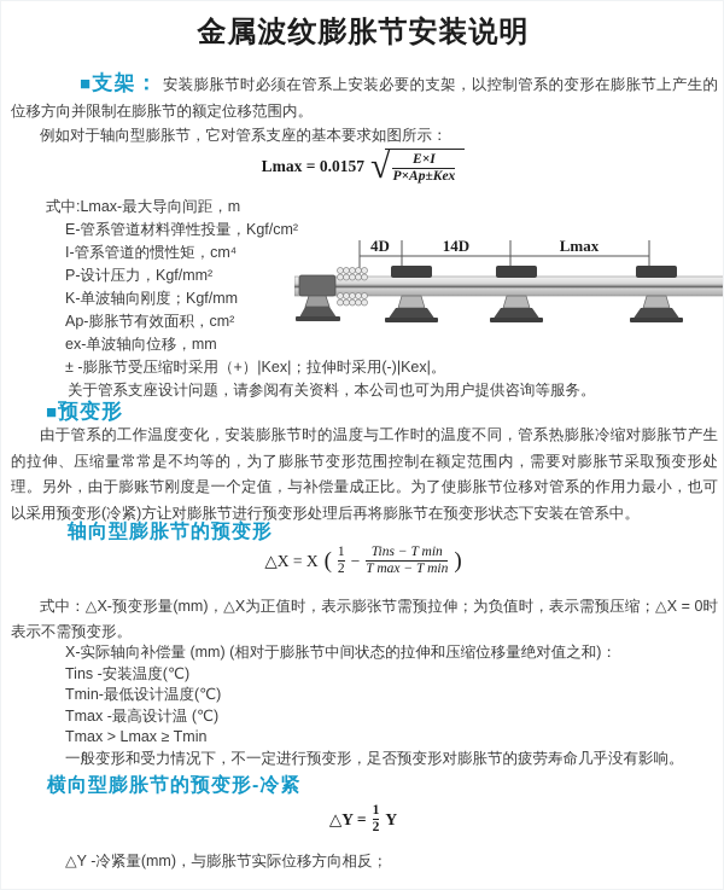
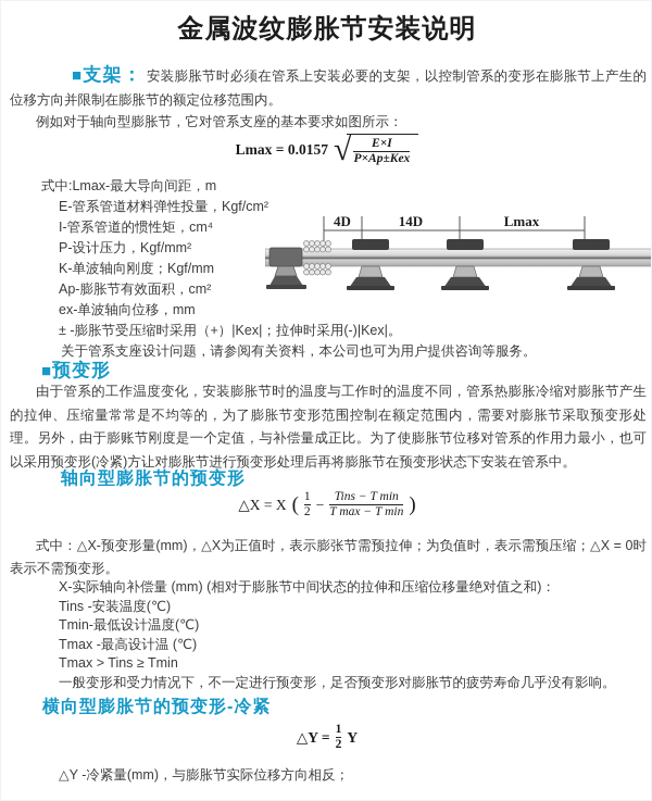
  金属波纹膨胀节安装说明
  ■支架： 安装膨胀节时必须在管系上安装必要的支架，以控制管系的变形在膨胀节上产生的位移方向并限制在膨胀节的额定位移范围内。
  例如对于轴向型膨胀节，它对管系支座的基本要求如图所示：
  Lmax = 0.0157
  √
  E×I
  P×Ap±Kex
  式中:Lmax-最大导向间距，m
  E-管系管道材料弹性投量，Kgf/cm²
  I-管系管道的惯性矩，cm⁴
  P-设计压力，Kgf/mm²
  K-单波轴向刚度；Kgf/mm
  Ap-膨胀节有效面积，cm²
  ex-单波轴向位移，mm
  ± -膨胀节受压缩时采用（+）|Kex|；拉伸时采用(-)|Kex|。
  关于管系支座设计问题，请参阅有关资料，本公司也可为用户提供咨询等服务。
  4D
  14D
  Lmax
  ■预变形
  由于管系的工作温度变化，安装膨胀节时的温度与工作时的温度不同，管系热膨胀冷缩对膨胀节产生的拉伸、压缩量常常是不均等的，为了膨胀节变形范围控制在额定范围内，需要对膨胀节采取预变形处理。另外，由于膨账节刚度是一个定值，与补偿量成正比。为了使膨胀节位移对管系的作用力最小，也可以采用预变形(冷紧)方让对膨胀节进行预变形处理后再将膨胀节在预变形状态下安装在管系中。
  轴向型膨胀节的预变形
  △X = X
  (
  1
  2
  −
  Tins − T min
  T max − T min
  )
  式中：△X-预变形量(mm)，△X为正值时，表示膨张节需预拉伸；为负值时，表示需预压缩；△X = 0时表示不需预变形。
  X-实际轴向补偿量 (mm) (相对于膨胀节中间状态的拉伸和压缩位移量绝对值之和)：
  Tins -安装温度(℃)
  Tmin-最低设计温度(℃)
  Tmax -最高设计温 (℃)
- Tmax > Lmax ≥ Tmin
+ Tmax > Tins ≥ Tmin
  一般变形和受力情况下，不一定进行预变形，足否预变形对膨胀节的疲劳寿命几乎没有影响。
  横向型膨胀节的预变形-冷紧
  △Y =
  1
  2
  Y
  △Y -冷紧量(mm)，与膨胀节实际位移方向相反；
